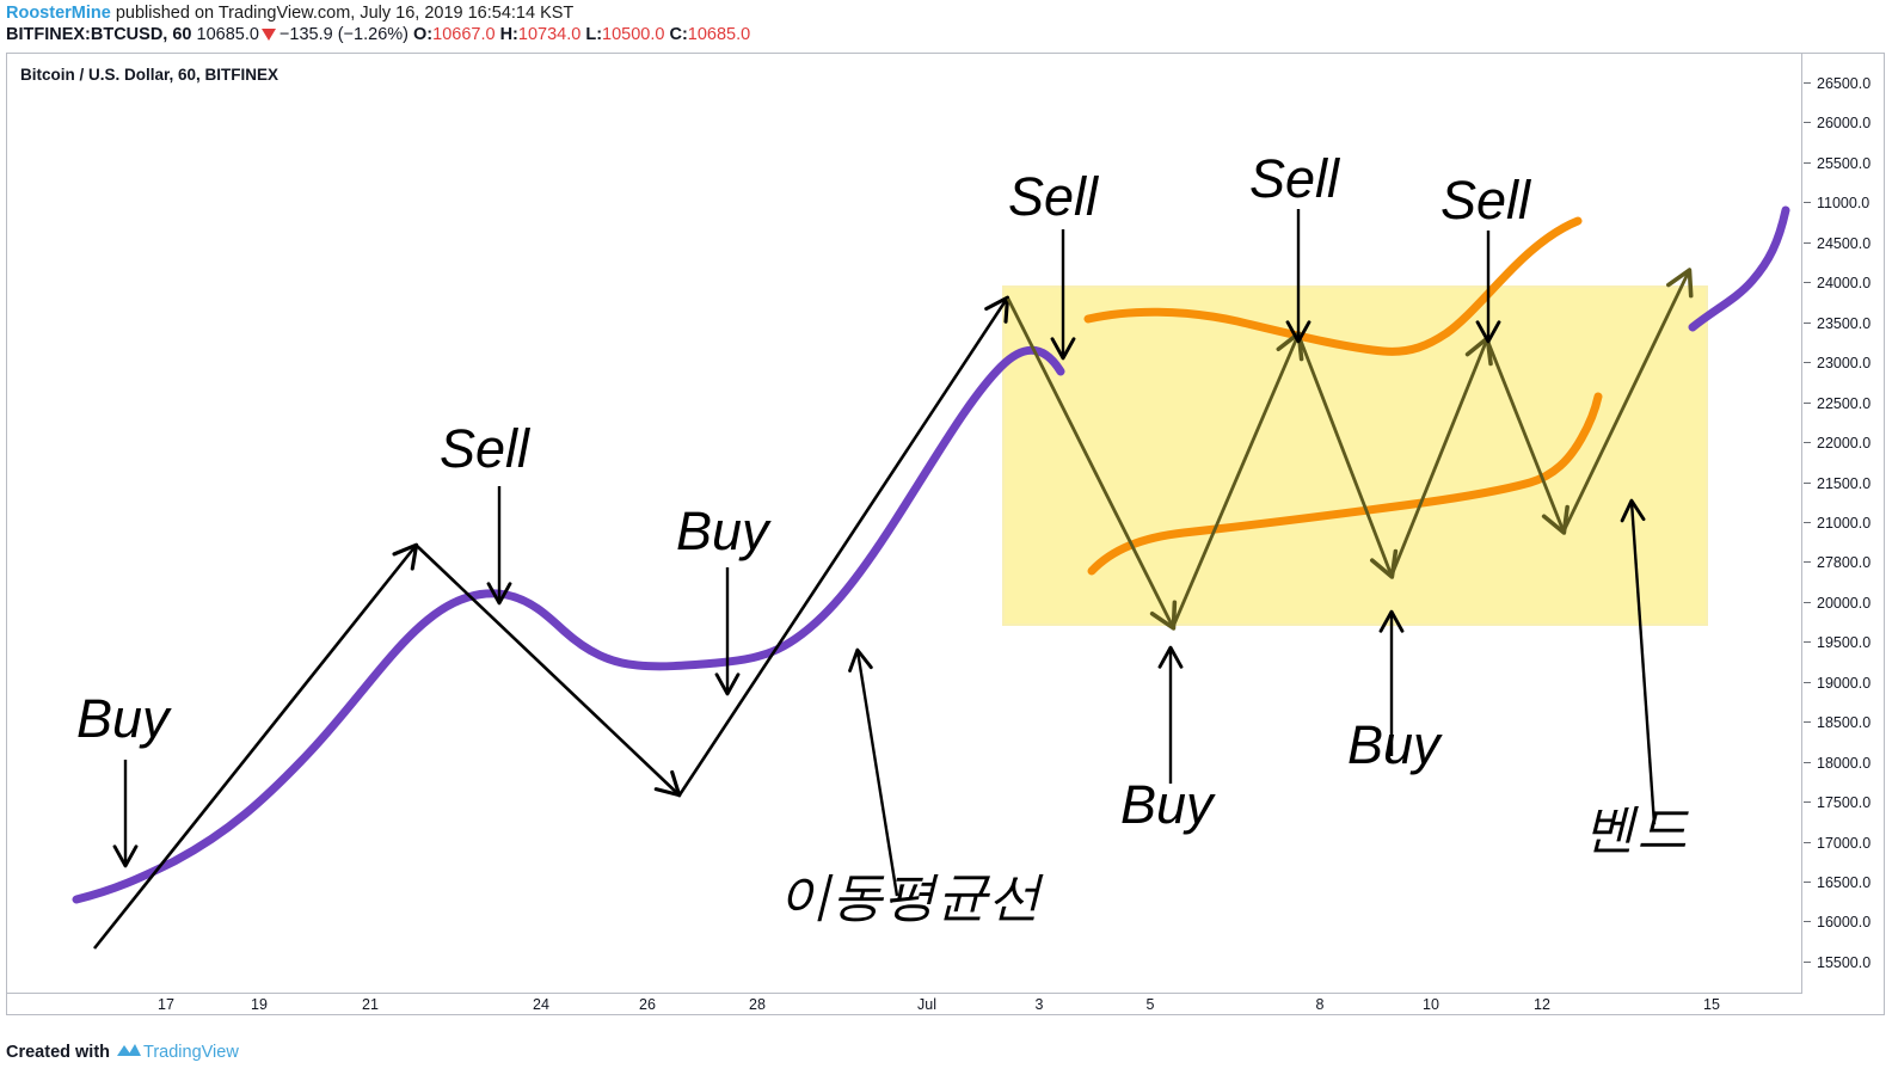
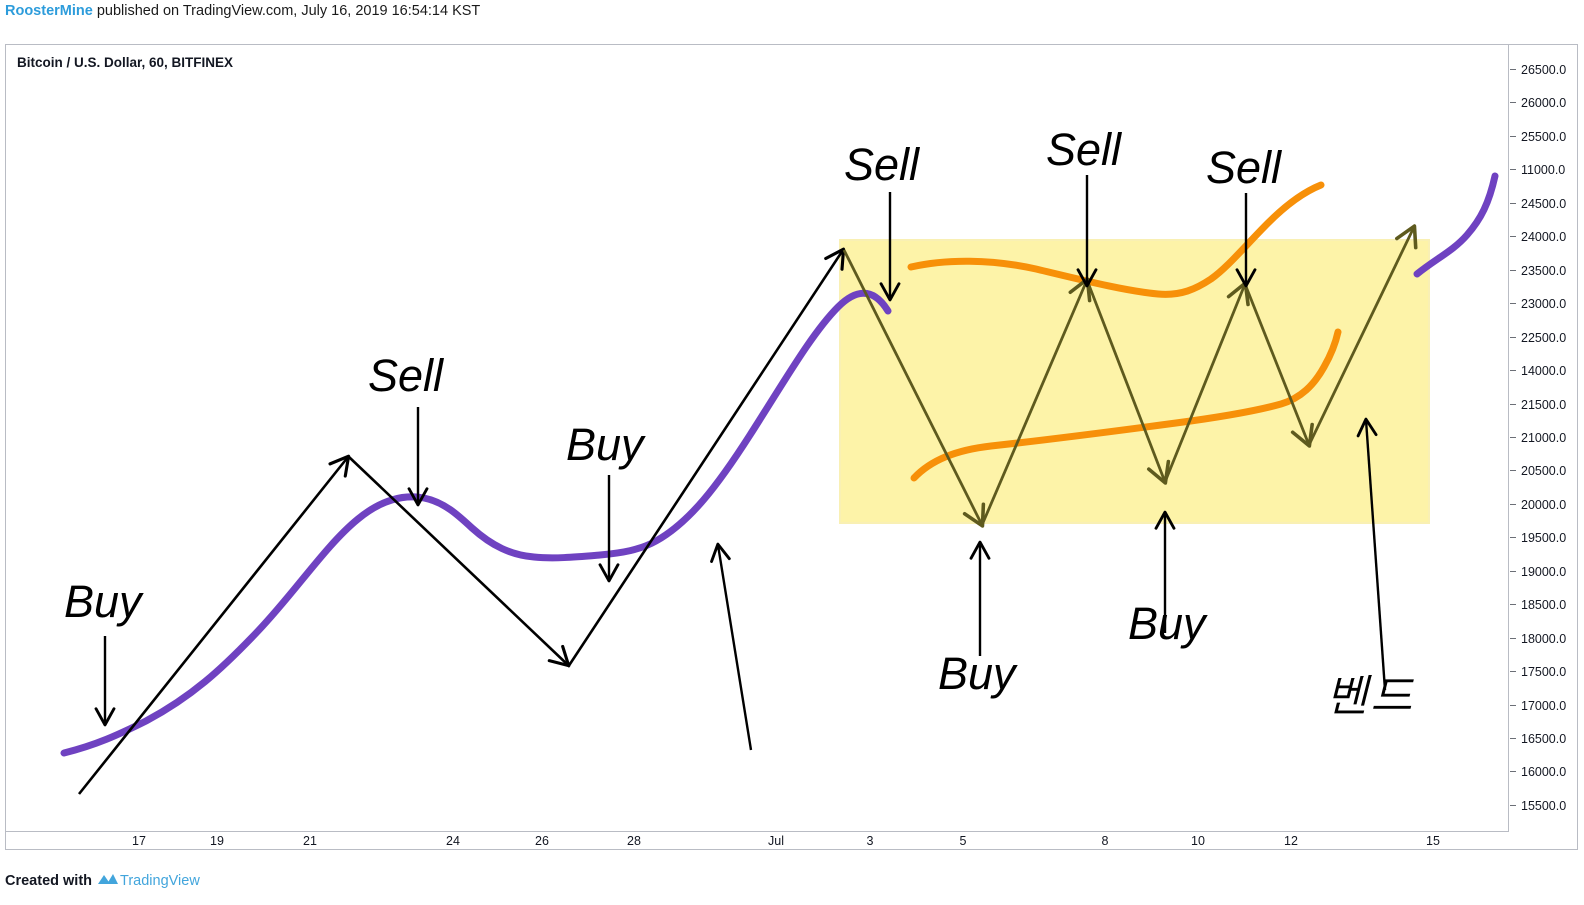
  RoosterMine published on TradingView.com, July 16, 2019 16:54:14 KST
- BITFINEX:BTCUSD, 60 10685.0 −135.9 (−1.26%) O:10667.0 H:10734.0 L:10500.0 C:10685.0
  Bitcoin / U.S. Dollar, 60, BITFINEX
  Buy
  Sell
  Buy
- 이동평균선
  Sell
  Sell
  Sell
  Buy
  Buy
  벤드
  26500.0
  26000.0
  25500.0
  11000.0
  24500.0
  24000.0
  23500.0
  23000.0
  22500.0
- 22000.0
+ 14000.0
  21500.0
  21000.0
- 27800.0
+ 20500.0
  20000.0
  19500.0
  19000.0
  18500.0
  18000.0
  17500.0
  17000.0
  16500.0
  16000.0
  15500.0
  17
  19
  21
  24
  26
  28
  Jul
  3
  5
  8
  10
  12
  15
  Created with TradingView
